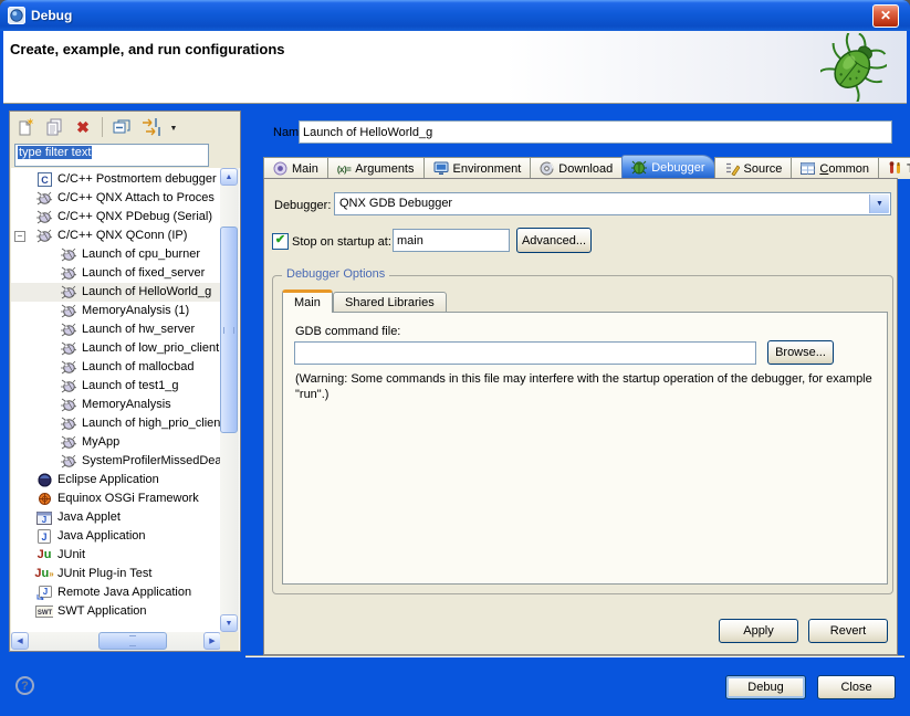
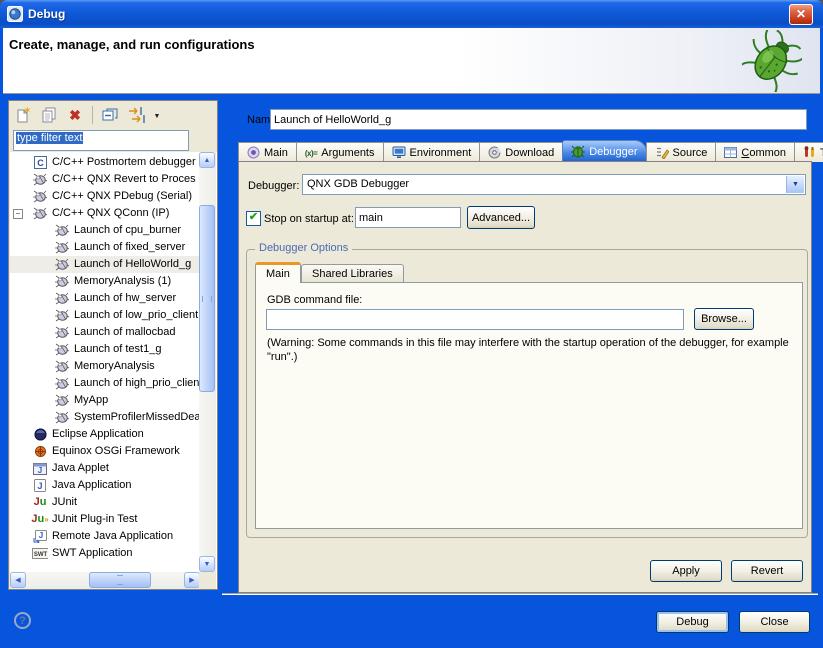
  Debug
  ✕
- Create, example, and run configurations
+ Create, manage, and run configurations
  ✶
  ✖
  type filter text
  C
  C/C++ Postmortem debugger
- C/C++ QNX Attach to Proces
+ C/C++ QNX Revert to Proces
  C/C++ QNX PDebug (Serial)
  −
  C/C++ QNX QConn (IP)
  Launch of cpu_burner
  Launch of fixed_server
  Launch of HelloWorld_g
  MemoryAnalysis (1)
  Launch of hw_server
  Launch of low_prio_client
  Launch of mallocbad
  Launch of test1_g
  MemoryAnalysis
  Launch of high_prio_clien
  MyApp
  SystemProfilerMissedDea
  Eclipse Application
  Equinox OSGi Framework
  J
  Java Applet
  J
  Java Application
  Ju
  JUnit
  Ju»
  JUnit Plug-in Test
  J
  Remote Java Application
  SWT Application
  Launch of HelloWorld_g
  Main
  (x)=
  Arguments
  Environment
  Download
  Debugger
  Source
  Common
  Debugger:
  QNX GDB Debugger
  ✔
  Stop on startup at:
  main
  Advanced...
  Debugger Options
  Main
  Shared Libraries
  GDB command file:
  Browse...
  (Warning: Some commands in this file may interfere with the startup operation of the debugger, for example "run".)
  Apply
  Revert
  ?
  Debug
  Close
